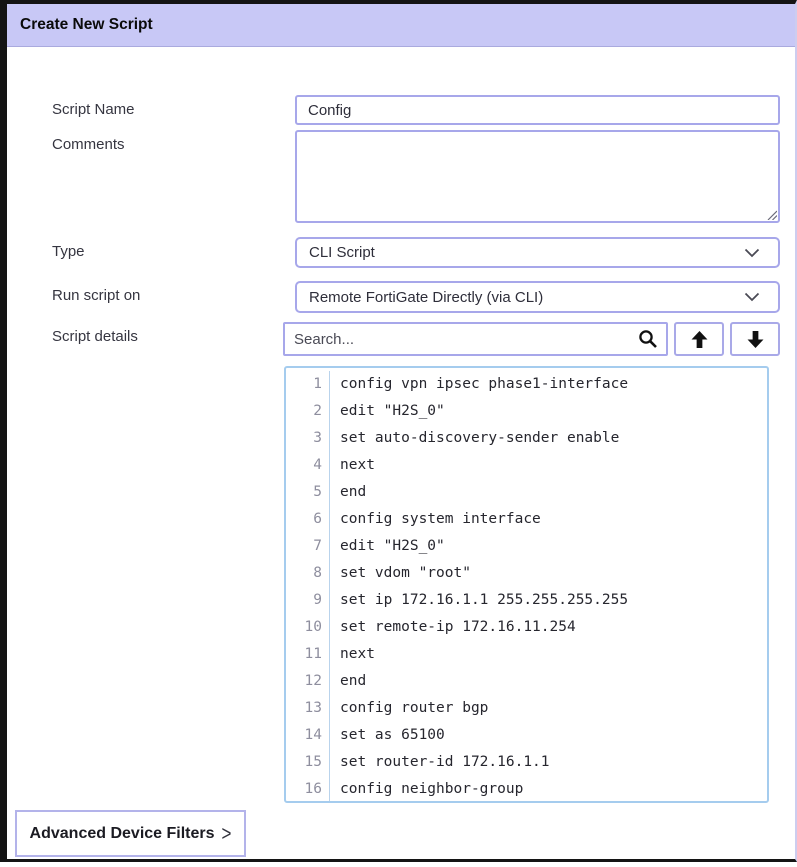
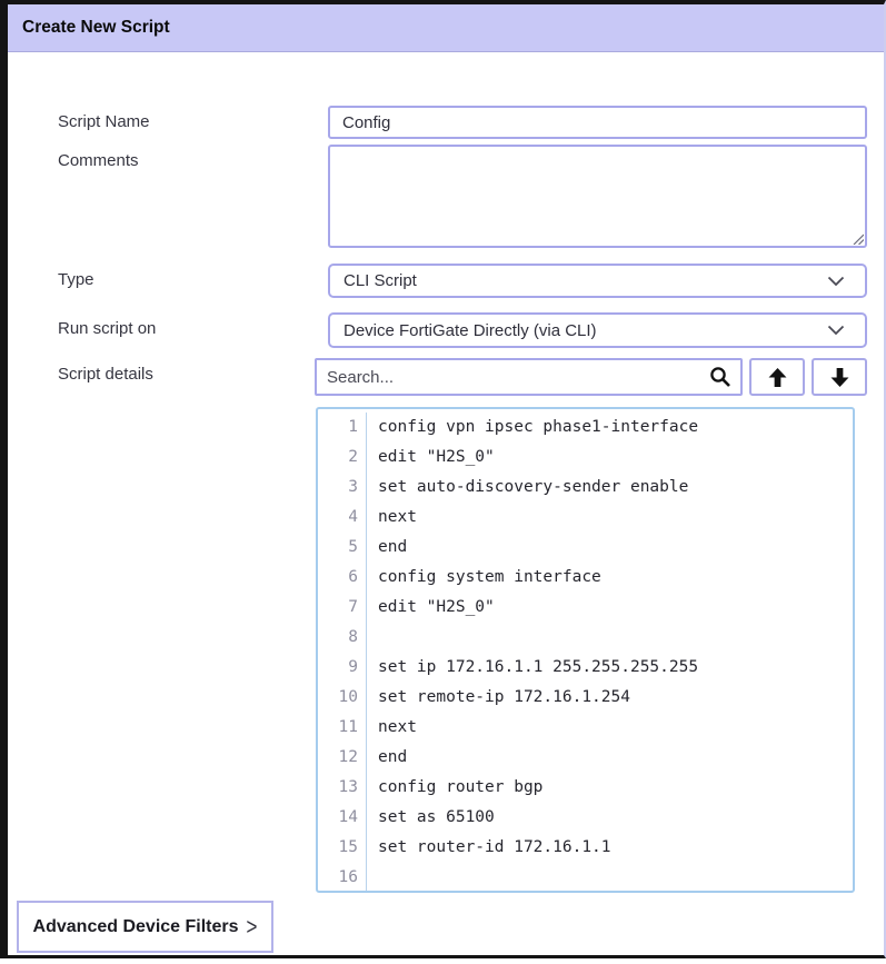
  Create New Script
  Script Name
  Config
  Comments
  Type
  CLI Script
  Run script on
- Remote FortiGate Directly (via CLI)
+ Device FortiGate Directly (via CLI)
  Script details
  Search...
  1
  config vpn ipsec phase1-interface
  2
  edit "H2S_0"
  3
  set auto-discovery-sender enable
  4
  next
  5
  end
  6
  config system interface
  7
  edit "H2S_0"
  8
- set vdom "root"
  9
  set ip 172.16.1.1 255.255.255.255
  10
- set remote-ip 172.16.11.254
+ set remote-ip 172.16.1.254
  11
  next
  12
  end
  13
  config router bgp
  14
  set as 65100
  15
  set router-id 172.16.1.1
  16
- config neighbor-group
  Advanced Device Filters
  >
